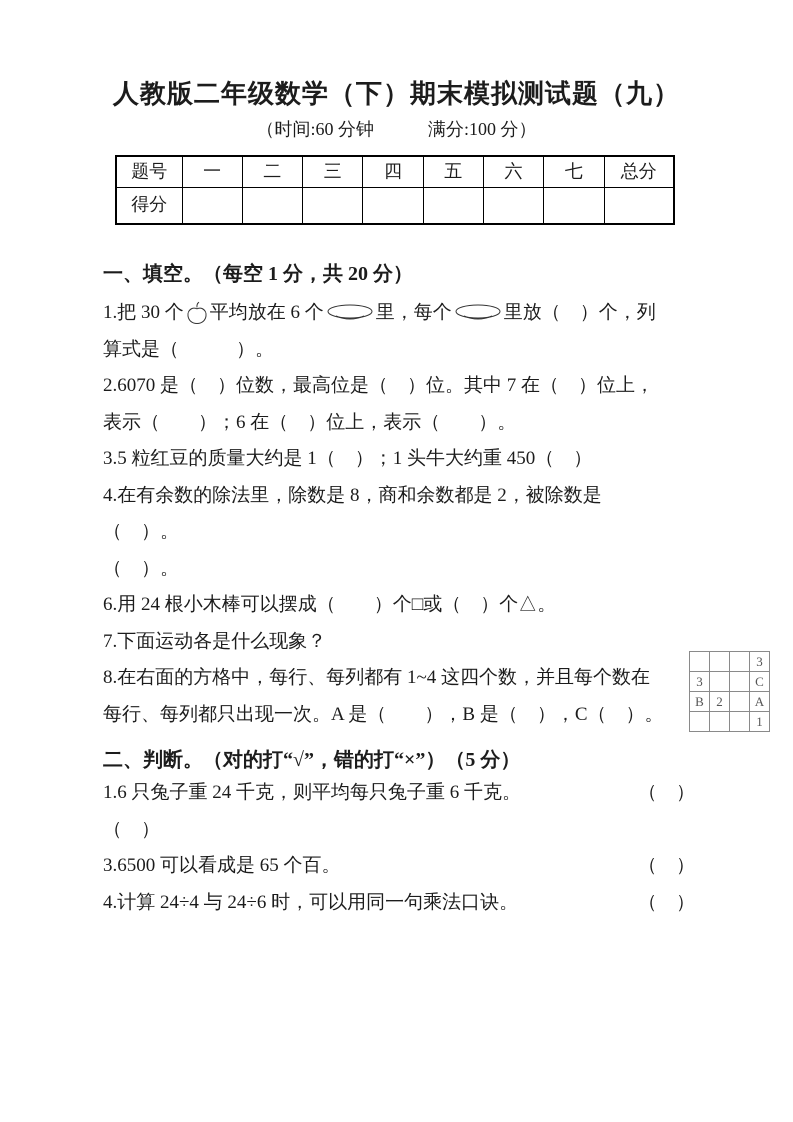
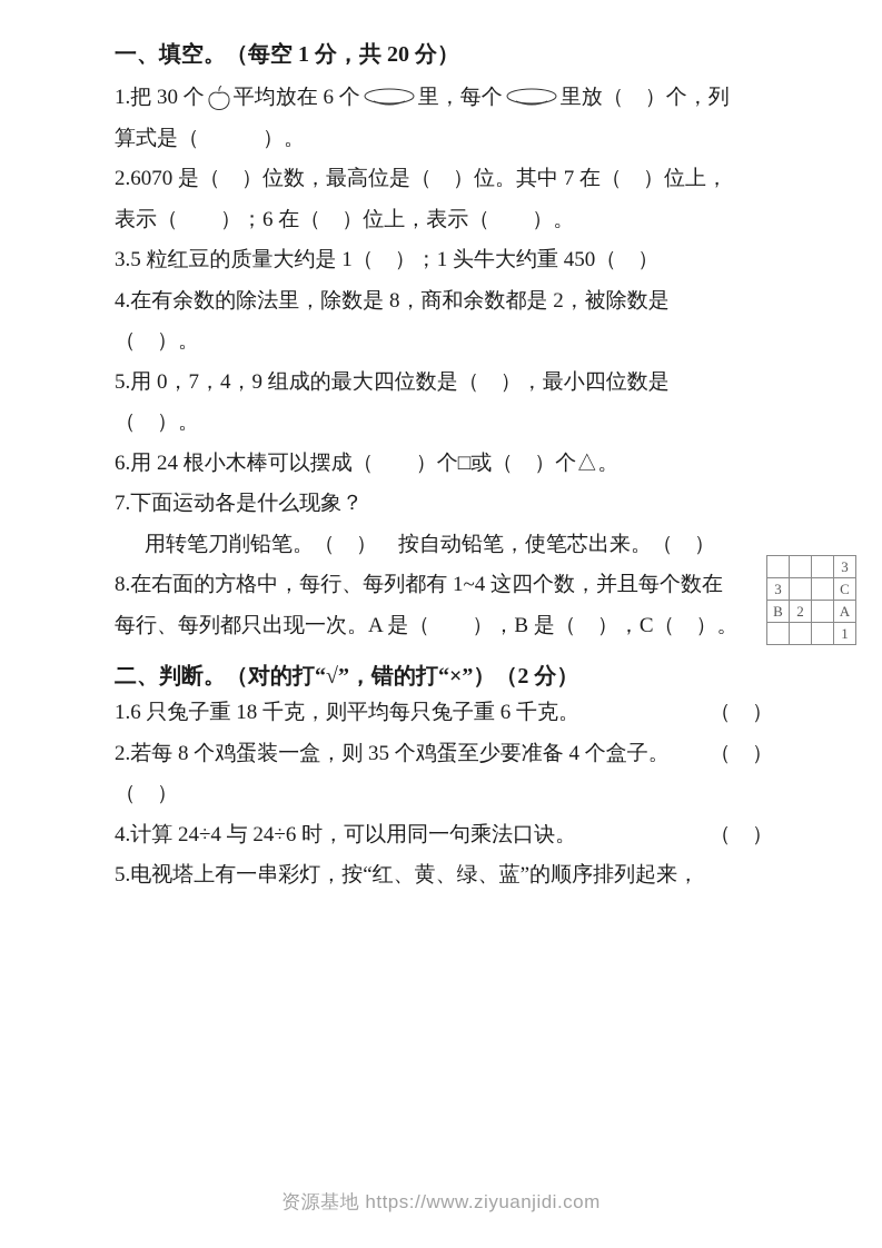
- 人教版二年级数学（下）期末模拟测试题（九）
- （时间:60 分钟 满分:100 分）
- 题号	一	二	三	四	五	六	七	总分
- 得分
  一、填空。（每空 1 分，共 20 分）
  1.把 30 个 平均放在 6 个 里，每个 里放（ ）个，列
  算式是（ ）。
  2.6070 是（ ）位数，最高位是（ ）位。其中 7 在（ ）位上，
  表示（ ）；6 在（ ）位上，表示（ ）。
  3.5 粒红豆的质量大约是 1（ ）；1 头牛大约重 450（ ）
  4.在有余数的除法里，除数是 8，商和余数都是 2，被除数是
  （ ）。
+ 5.用 0，7，4，9 组成的最大四位数是（ ），最小四位数是
  （ ）。
  6.用 24 根小木棒可以摆成（ ）个□或（ ）个△。
  7.下面运动各是什么现象？
+ 用转笔刀削铅笔。（ ） 按自动铅笔，使笔芯出来。（ ）
  8.在右面的方格中，每行、每列都有 1~4 这四个数，并且每个数在
  每行、每列都只出现一次。A 是（ ），B 是（ ），C（ ）。
  			3
  3			C
  B	2		A
  			1
- 二、判断。（对的打“√”，错的打“×”）（5 分）
+ 二、判断。（对的打“√”，错的打“×”）（2 分）
- 1.6 只兔子重 24 千克，则平均每只兔子重 6 千克。
+ 1.6 只兔子重 18 千克，则平均每只兔子重 6 千克。
  （ ）
+ 2.若每 8 个鸡蛋装一盒，则 35 个鸡蛋至少要准备 4 个盒子。
  （ ）
- 3.6500 可以看成是 65 个百。
  （ ）
  4.计算 24÷4 与 24÷6 时，可以用同一句乘法口诀。
  （ ）
+ 5.电视塔上有一串彩灯，按“红、黄、绿、蓝”的顺序排列起来，
+ 资源基地 https://www.ziyuanjidi.com
